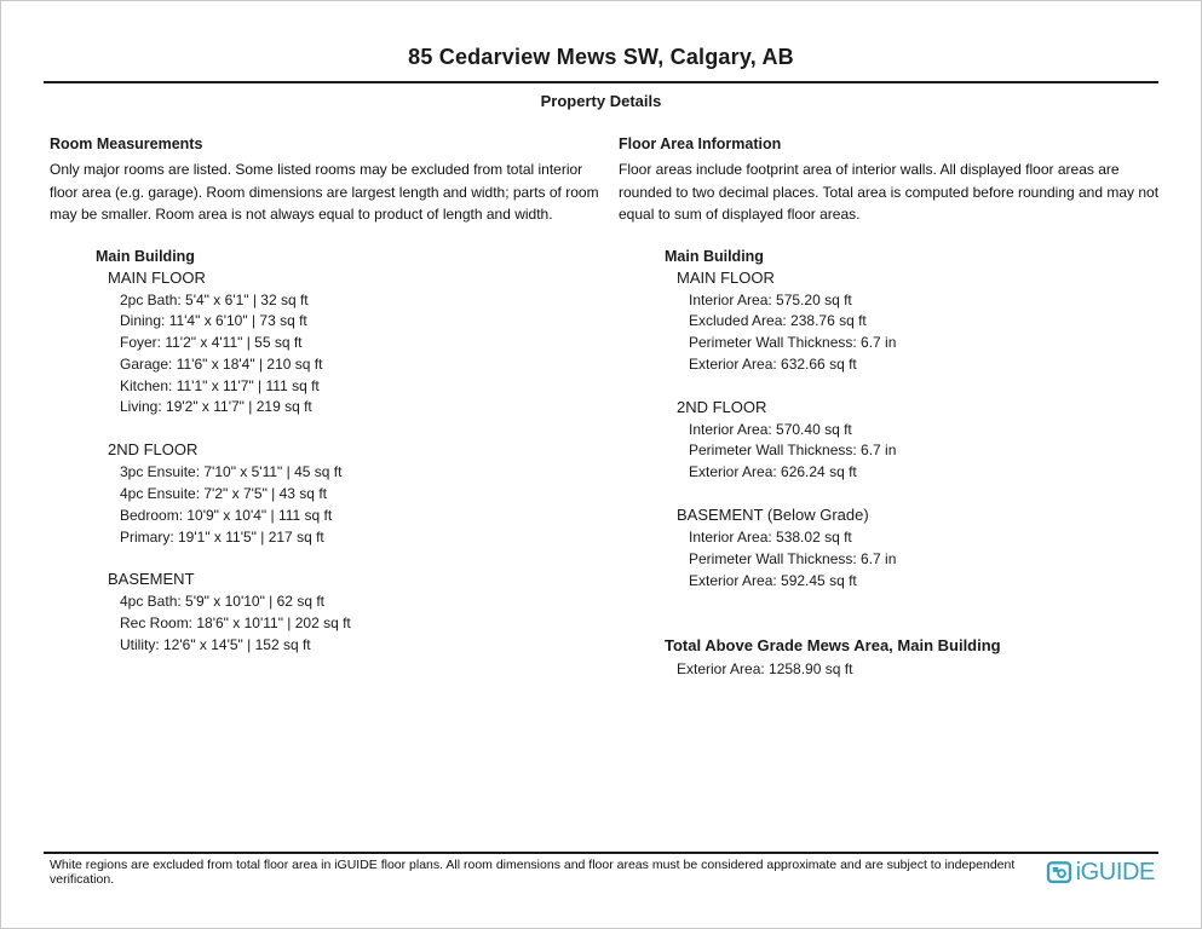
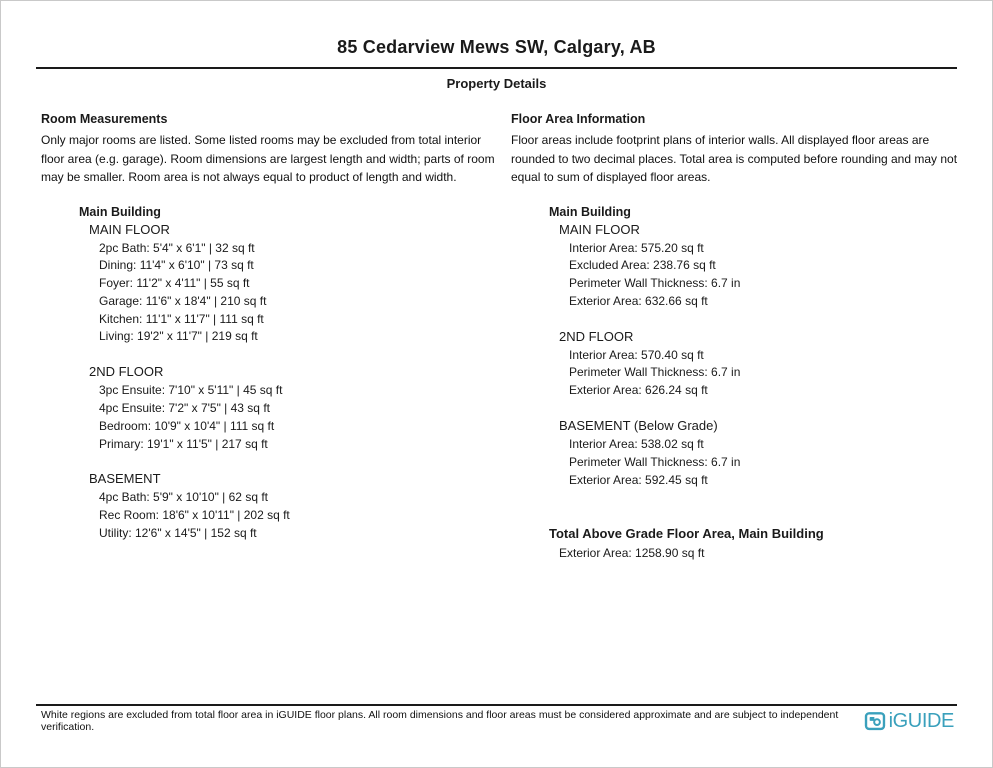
  85 Cedarview Mews SW, Calgary, AB
  Property Details
  Room Measurements
  Only major rooms are listed. Some listed rooms may be excluded from total interior floor area (e.g. garage). Room dimensions are largest length and width; parts of room may be smaller. Room area is not always equal to product of length and width.
  Main Building
  MAIN FLOOR
  2pc Bath: 5'4" x 6'1" | 32 sq ft
  Dining: 11'4" x 6'10" | 73 sq ft
  Foyer: 11'2" x 4'11" | 55 sq ft
  Garage: 11'6" x 18'4" | 210 sq ft
  Kitchen: 11'1" x 11'7" | 111 sq ft
  Living: 19'2" x 11'7" | 219 sq ft
  2ND FLOOR
  3pc Ensuite: 7'10" x 5'11" | 45 sq ft
  4pc Ensuite: 7'2" x 7'5" | 43 sq ft
  Bedroom: 10'9" x 10'4" | 111 sq ft
  Primary: 19'1" x 11'5" | 217 sq ft
  BASEMENT
  4pc Bath: 5'9" x 10'10" | 62 sq ft
  Rec Room: 18'6" x 10'11" | 202 sq ft
  Utility: 12'6" x 14'5" | 152 sq ft
  Floor Area Information
- Floor areas include footprint area of interior walls. All displayed floor areas are rounded to two decimal places. Total area is computed before rounding and may not equal to sum of displayed floor areas.
+ Floor areas include footprint plans of interior walls. All displayed floor areas are rounded to two decimal places. Total area is computed before rounding and may not equal to sum of displayed floor areas.
  Main Building
  MAIN FLOOR
  Interior Area: 575.20 sq ft
  Excluded Area: 238.76 sq ft
  Perimeter Wall Thickness: 6.7 in
  Exterior Area: 632.66 sq ft
  2ND FLOOR
  Interior Area: 570.40 sq ft
  Perimeter Wall Thickness: 6.7 in
  Exterior Area: 626.24 sq ft
  BASEMENT (Below Grade)
  Interior Area: 538.02 sq ft
  Perimeter Wall Thickness: 6.7 in
  Exterior Area: 592.45 sq ft
- Total Above Grade Mews Area, Main Building
+ Total Above Grade Floor Area, Main Building
  Exterior Area: 1258.90 sq ft
  White regions are excluded from total floor area in iGUIDE floor plans. All room dimensions and floor areas must be considered approximate and are subject to independent verification.
  iGUIDE
